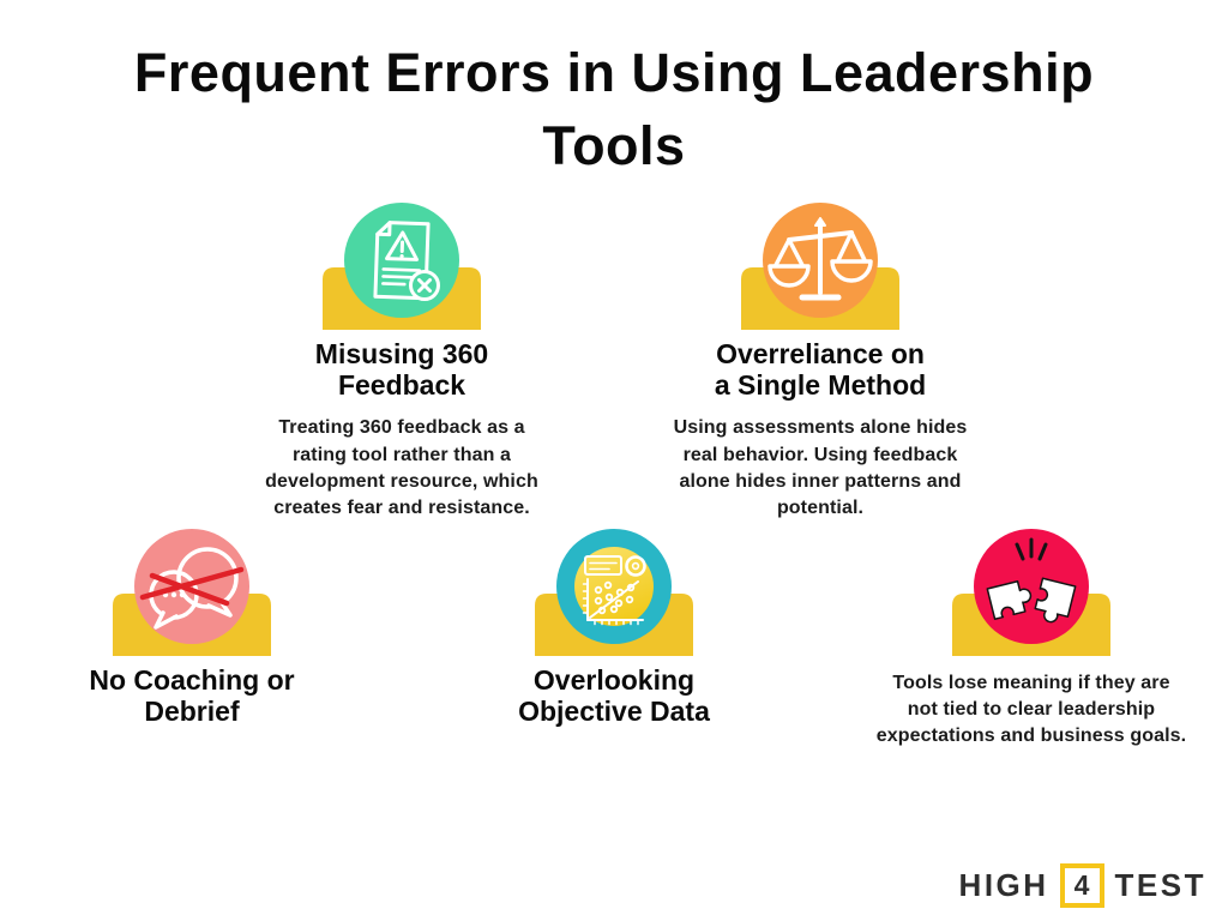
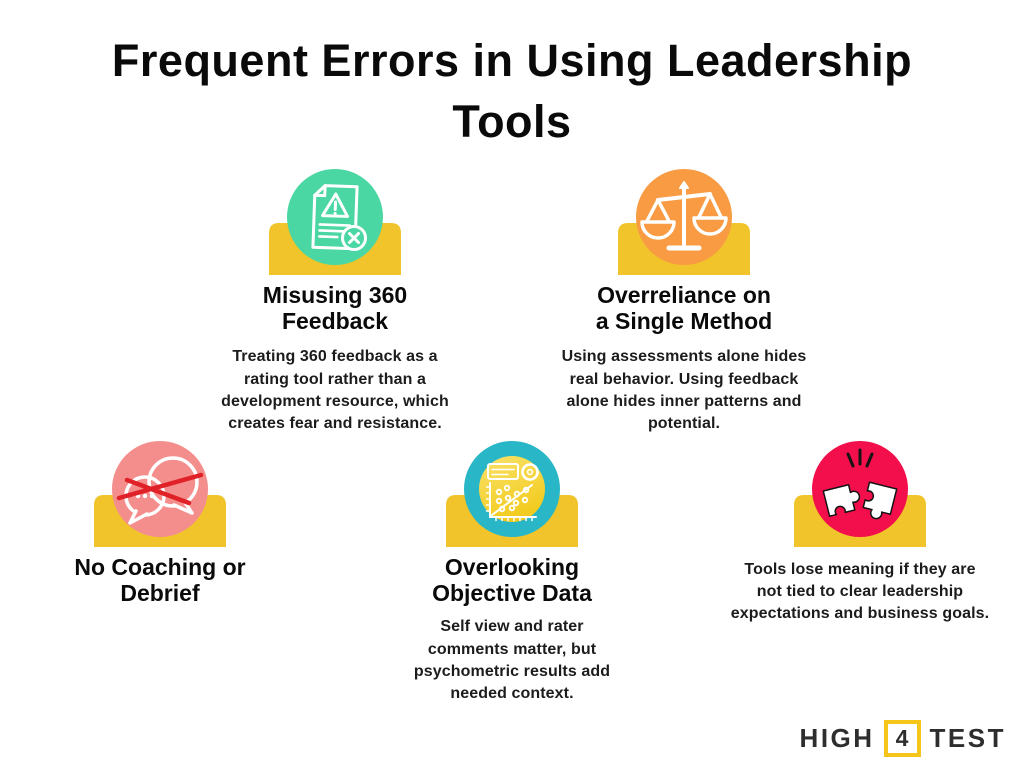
  Frequent Errors in Using Leadership
  Tools
  Misusing 360
  Feedback
  Treating 360 feedback as a
  rating tool rather than a
  development resource, which
  creates fear and resistance.
  Overreliance on
  a Single Method
  Using assessments alone hides
  real behavior. Using feedback
  alone hides inner patterns and
  potential.
  No Coaching or
  Debrief
  Overlooking
  Objective Data
+ Self view and rater
+ comments matter, but
+ psychometric results add
+ needed context.
  Tools lose meaning if they are
  not tied to clear leadership
  expectations and business goals.
  HIGH
  4
  TEST
